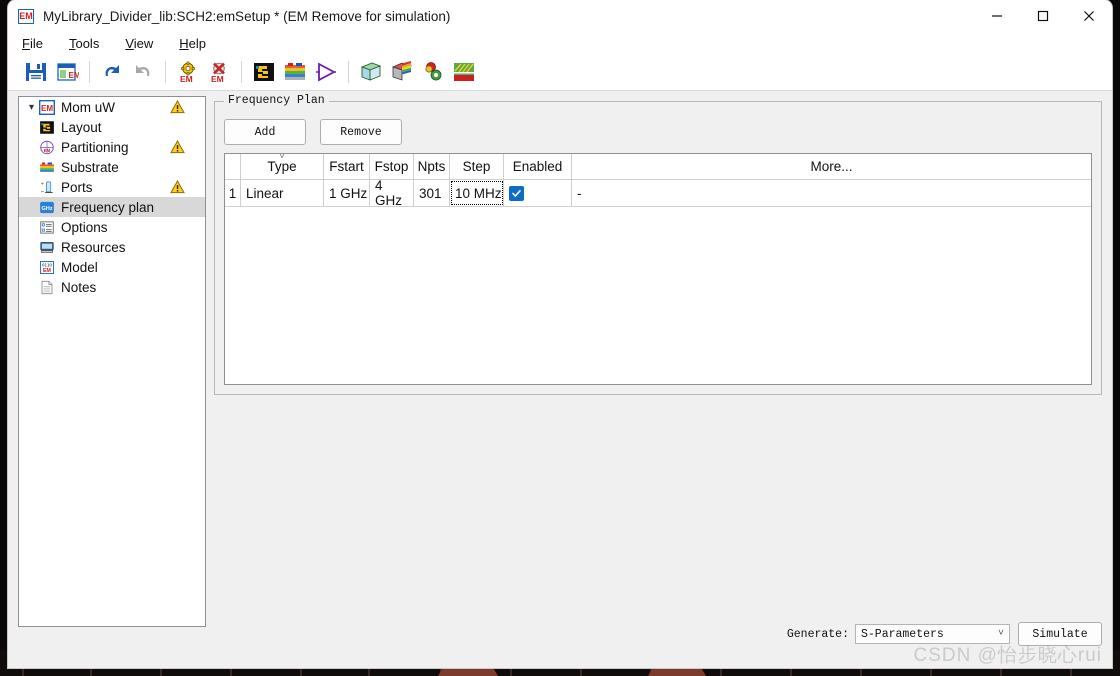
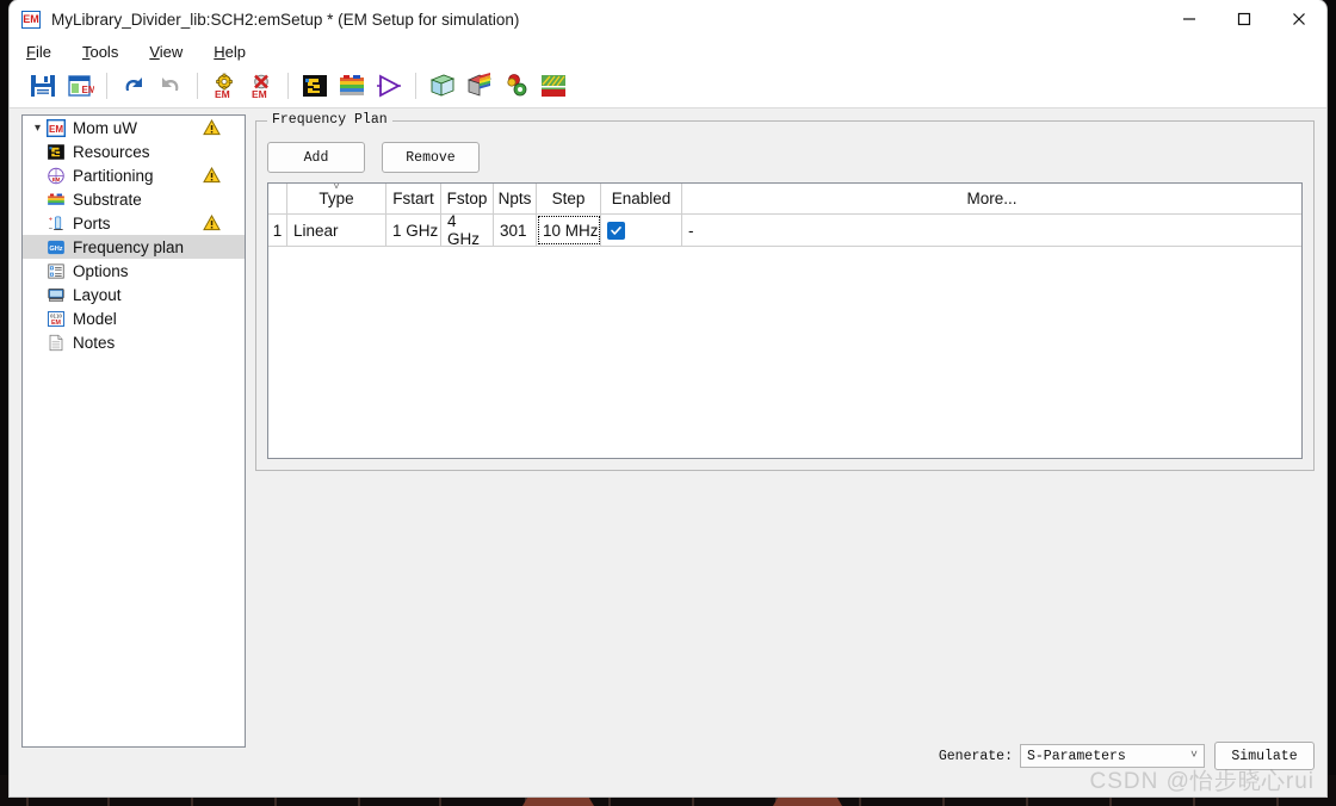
  EM
- MyLibrary_Divider_lib:SCH2:emSetup * (EM Remove for simulation)
+ MyLibrary_Divider_lib:SCH2:emSetup * (EM Setup for simulation)
  File
  Tools
  View
  Help
  EM
  EM
  EM
  ▾
  EM
  Mom uW
- Layout
+ Resources
  Partitioning
  Substrate
  Ports
  Frequency plan
  Options
- Resources
+ Layout
  Model
  Notes
  Frequency Plan
  Add
  Remove
  ˅
  Type
  Fstart
  Fstop
  Npts
  Step
  Enabled
  More...
  1
  Linear
  1 GHz
  4 GHz
  301
  10 MHz
  -
  Generate:
  S-Parameters
  ˅
  Simulate
  CSDN @怡步晓心rui
